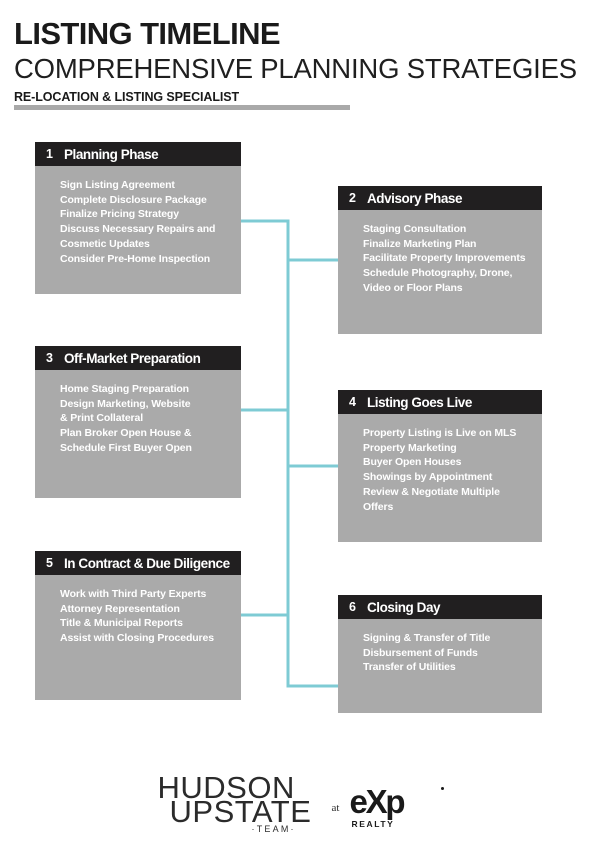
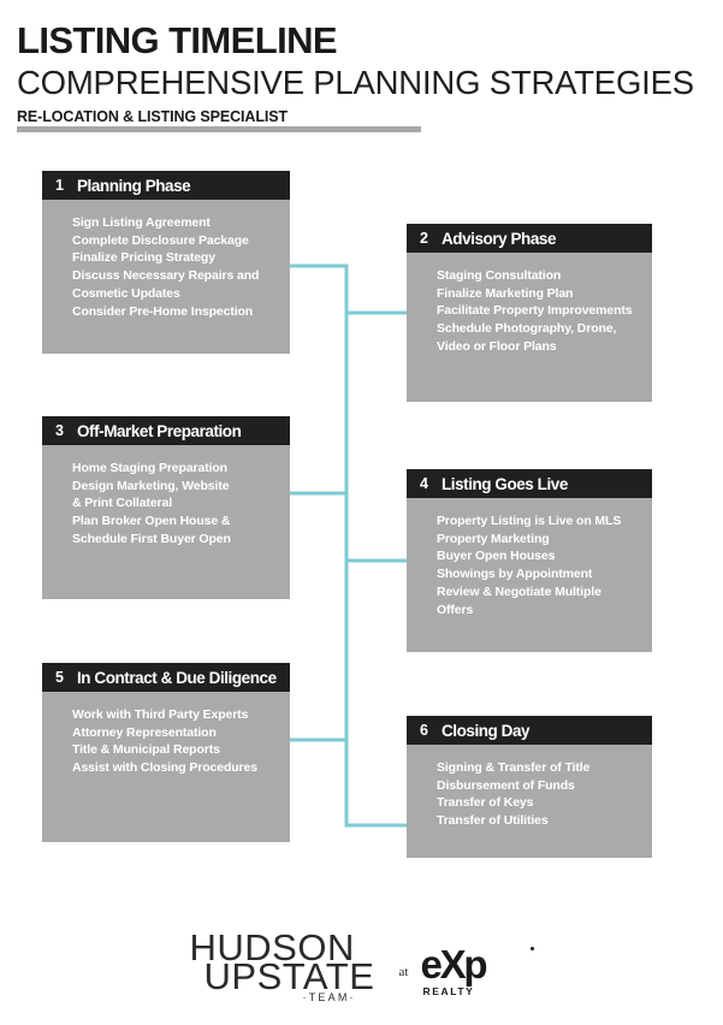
  LISTING TIMELINE
  COMPREHENSIVE PLANNING STRATEGIES
  RE-LOCATION & LISTING SPECIALIST
  1
  Planning Phase
  Sign Listing Agreement
  Complete Disclosure Package
  Finalize Pricing Strategy
  Discuss Necessary Repairs and
  Cosmetic Updates
  Consider Pre-Home Inspection
  2
  Advisory Phase
  Staging Consultation
  Finalize Marketing Plan
  Facilitate Property Improvements
  Schedule Photography, Drone,
  Video or Floor Plans
  3
  Off-Market Preparation
  Home Staging Preparation
  Design Marketing, Website
  & Print Collateral
  Plan Broker Open House &
  Schedule First Buyer Open
  4
  Listing Goes Live
  Property Listing is Live on MLS
  Property Marketing
  Buyer Open Houses
  Showings by Appointment
  Review & Negotiate Multiple
  Offers
  5
  In Contract & Due Diligence
  Work with Third Party Experts
  Attorney Representation
  Title & Municipal Reports
  Assist with Closing Procedures
  6
  Closing Day
  Signing & Transfer of Title
  Disbursement of Funds
+ Transfer of Keys
  Transfer of Utilities
  HUDSON
  UPSTATE
  ·TEAM·
  at
  eXp
  REALTY
